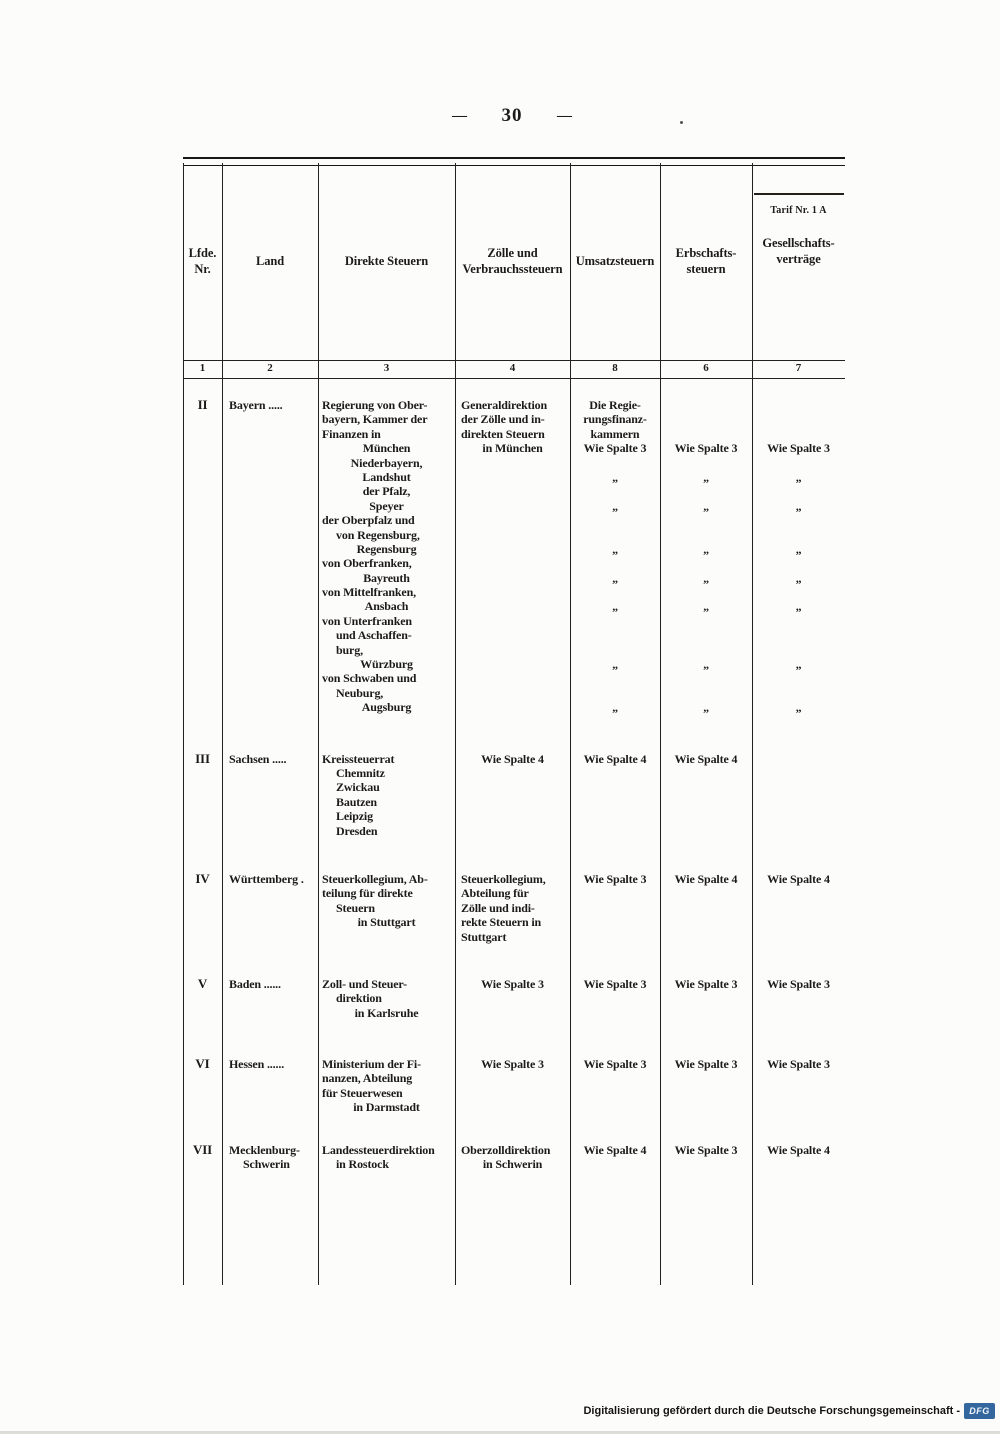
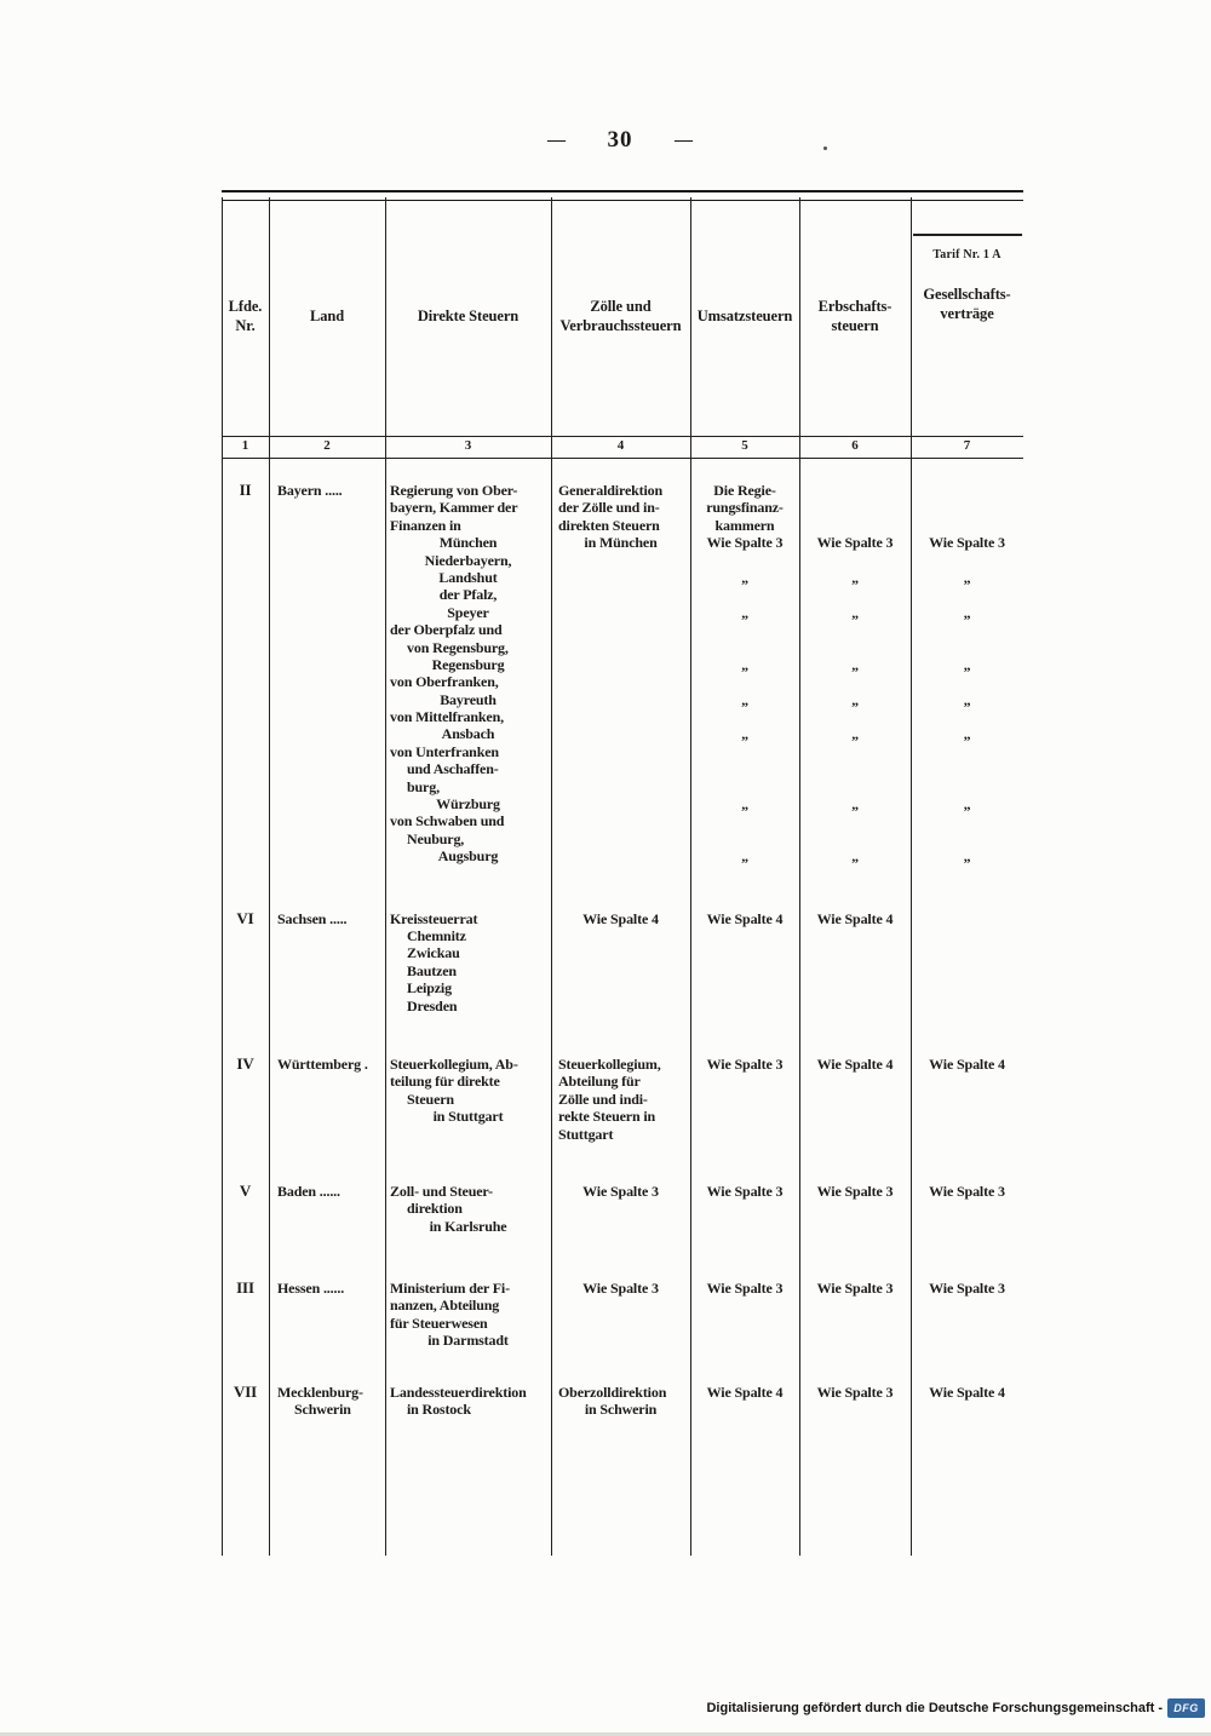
  —
  30
  —
  Lfde.
  Nr.
  Land
  Direkte Steuern
  Zölle und
  Verbrauchssteuern
  Umsatzsteuern
  Erbschafts-
  steuern
  Tarif Nr. 1 A
  Gesellschafts-
  verträge
  1
  2
  3
  4
- 8
+ 5
  6
  7
  II
  Bayern .....
  Regierung von Ober-
  bayern, Kammer der
  Finanzen in
  München
  Niederbayern,
  Landshut
  der Pfalz,
  Speyer
  der Oberpfalz und
  von Regensburg,
  Regensburg
  von Oberfranken,
  Bayreuth
  von Mittelfranken,
  Ansbach
  von Unterfranken
  und Aschaffen-
  burg,
  Würzburg
  von Schwaben und
  Neuburg,
  Augsburg
  Generaldirektion
  der Zölle und in-
  direkten Steuern
  in München
  Die Regie-
  rungsfinanz-
  kammern
  Wie Spalte 3
  „
  „
  „
  „
  „
  „
  „
  Wie Spalte 3
  „
  „
  „
  „
  „
  „
  „
  Wie Spalte 3
  „
  „
  „
  „
  „
  „
  „
- III
+ VI
  Sachsen .....
  Kreissteuerrat
  Chemnitz
  Zwickau
  Bautzen
  Leipzig
  Dresden
  Wie Spalte 4
  Wie Spalte 4
  Wie Spalte 4
  IV
  Württemberg .
  Steuerkollegium, Ab-
  teilung für direkte
  Steuern
  in Stuttgart
  Steuerkollegium,
  Abteilung für
  Zölle und indi-
  rekte Steuern in
  Stuttgart
  Wie Spalte 3
  Wie Spalte 4
  Wie Spalte 4
  V
  Baden ......
  Zoll- und Steuer-
  direktion
  in Karlsruhe
  Wie Spalte 3
  Wie Spalte 3
  Wie Spalte 3
  Wie Spalte 3
- VI
+ III
  Hessen ......
  Ministerium der Fi-
  nanzen, Abteilung
  für Steuerwesen
  in Darmstadt
  Wie Spalte 3
  Wie Spalte 3
  Wie Spalte 3
  Wie Spalte 3
  VII
  Mecklenburg-
  Schwerin
  Landessteuerdirektion
  in Rostock
  Oberzolldirektion
  in Schwerin
  Wie Spalte 4
  Wie Spalte 3
  Wie Spalte 4
  Digitalisierung gefördert durch die Deutsche Forschungsgemeinschaft -
  DFG
